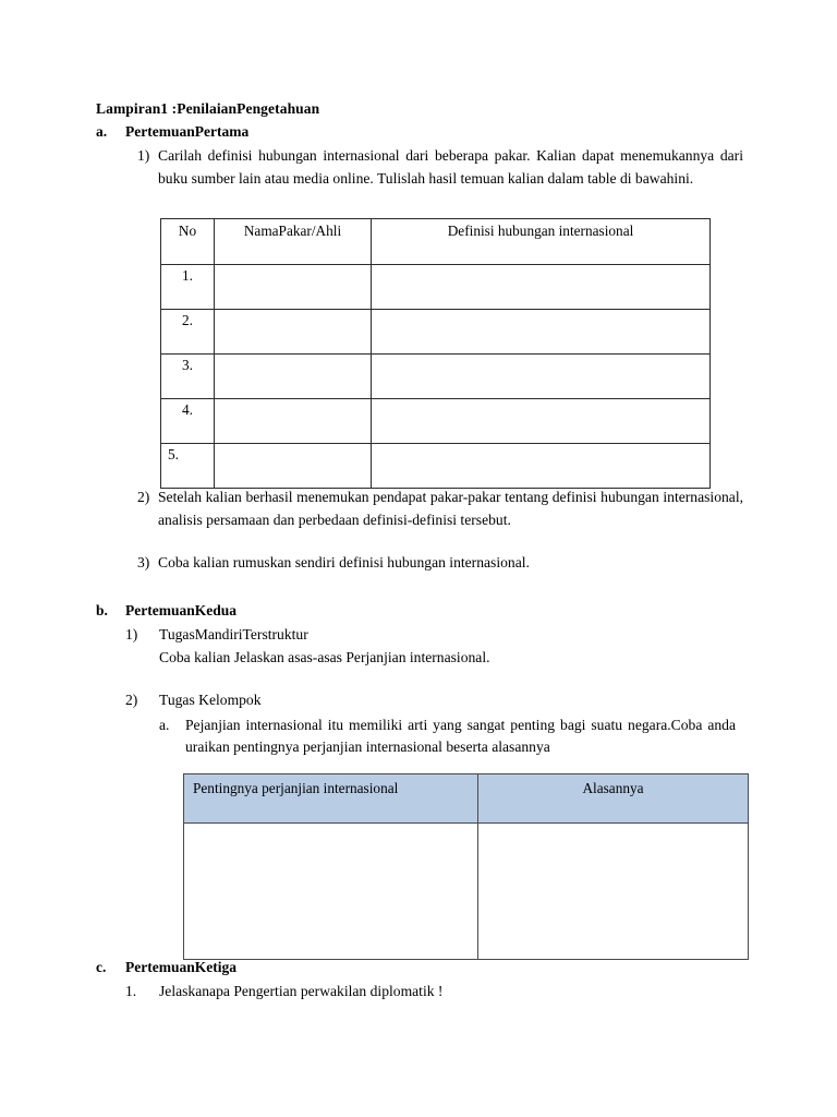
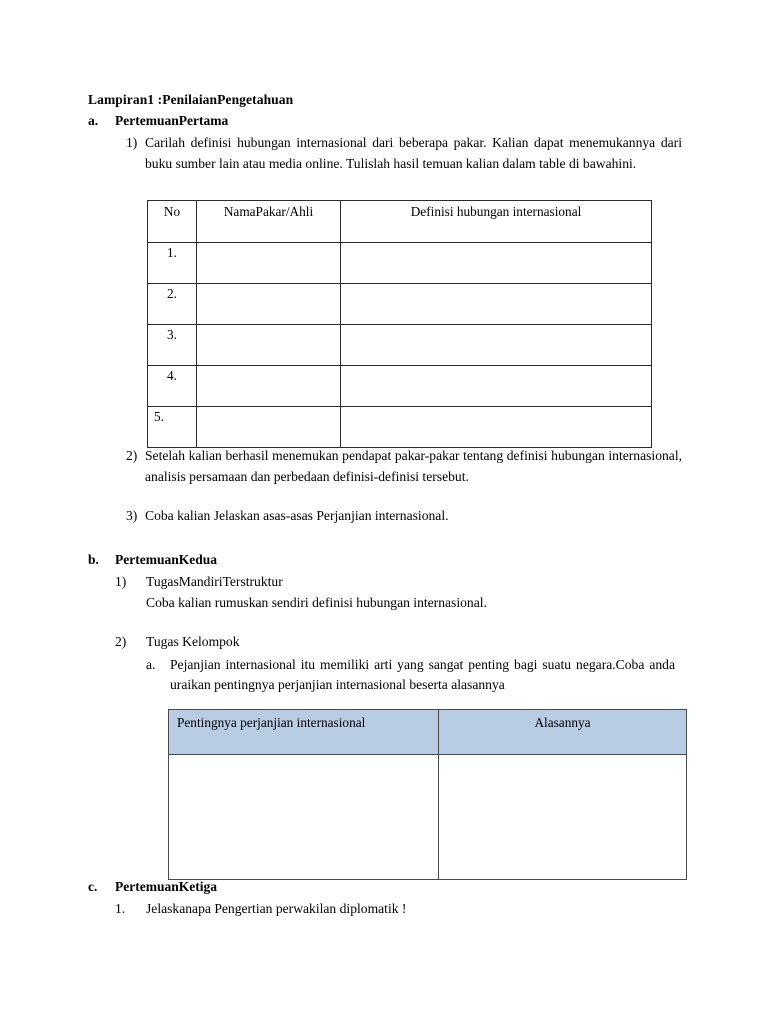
  Lampiran1 :PenilaianPengetahuan
  a. PertemuanPertama
  1)
  Carilah definisi hubungan internasional dari beberapa pakar. Kalian dapat menemukannya dari buku sumber lain atau media online. Tulislah hasil temuan kalian dalam table di bawahini.
  No	NamaPakar/Ahli	Definisi hubungan internasional
  1.
  2.
  3.
  4.
  5.
  2)
  Setelah kalian berhasil menemukan pendapat pakar-pakar tentang definisi hubungan internasional, analisis persamaan dan perbedaan definisi-definisi tersebut.
  3)
- Coba kalian rumuskan sendiri definisi hubungan internasional.
+ Coba kalian Jelaskan asas-asas Perjanjian internasional.
  b. PertemuanKedua
  1)
  TugasMandiriTerstruktur
- Coba kalian Jelaskan asas-asas Perjanjian internasional.
+ Coba kalian rumuskan sendiri definisi hubungan internasional.
  2)
  Tugas Kelompok
  a.
  Pejanjian internasional itu memiliki arti yang sangat penting bagi suatu negara.Coba anda uraikan pentingnya perjanjian internasional beserta alasannya
  Pentingnya perjanjian internasional	Alasannya
  c. PertemuanKetiga
  1.
  Jelaskanapa Pengertian perwakilan diplomatik !
